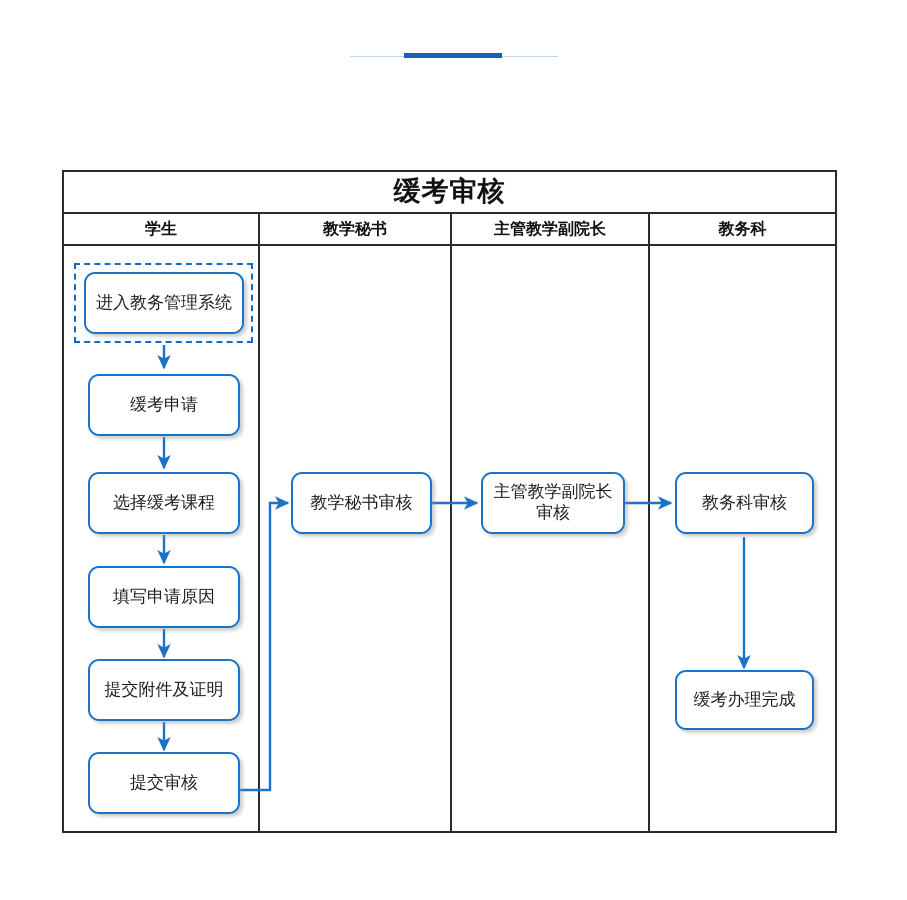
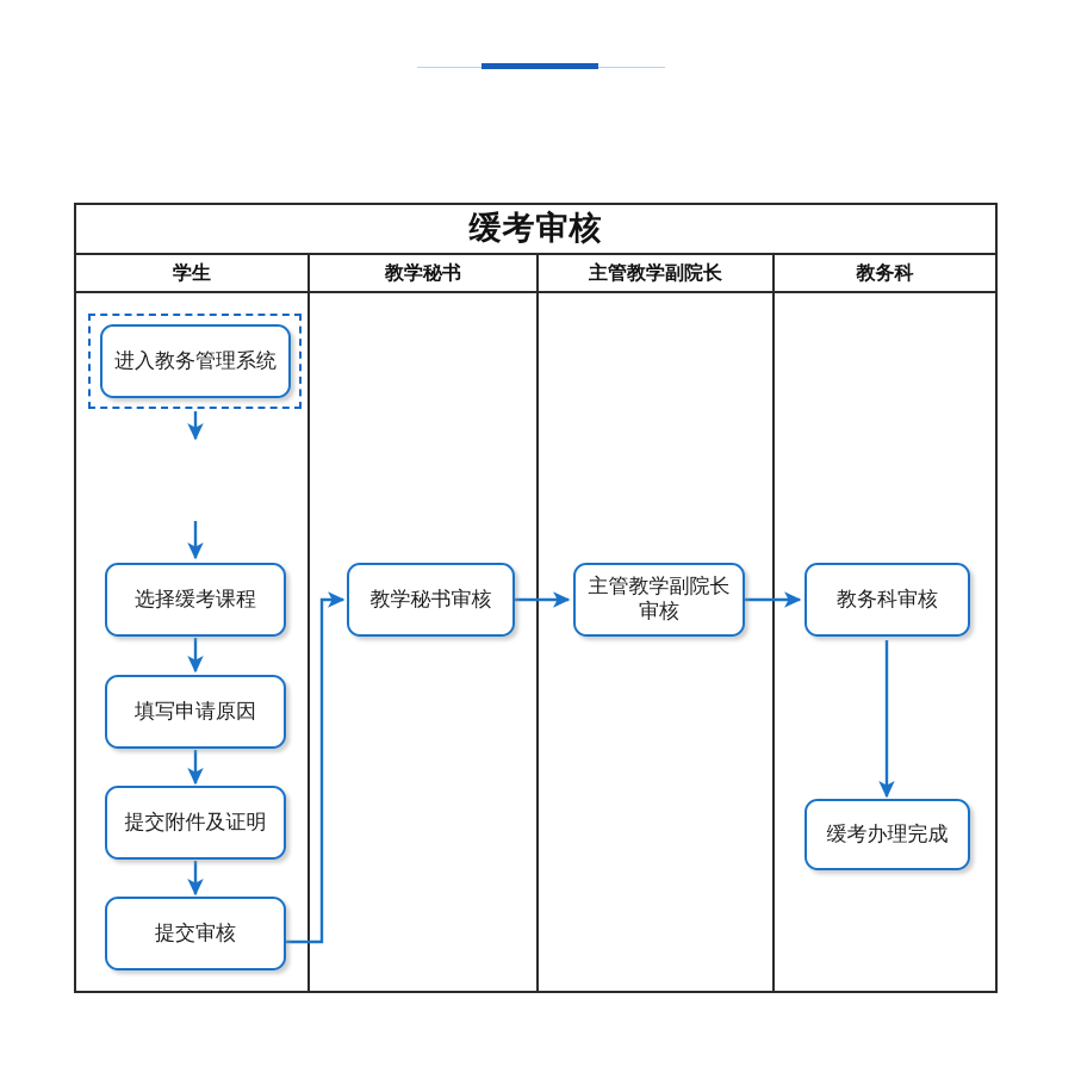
  缓考审核
  学生
  教学秘书
  主管教学副院长
  教务科
  进入教务管理系统
- 缓考申请
  选择缓考课程
  填写申请原因
  提交附件及证明
  提交审核
  教学秘书审核
  主管教学副院长
  审核
  教务科审核
  缓考办理完成
